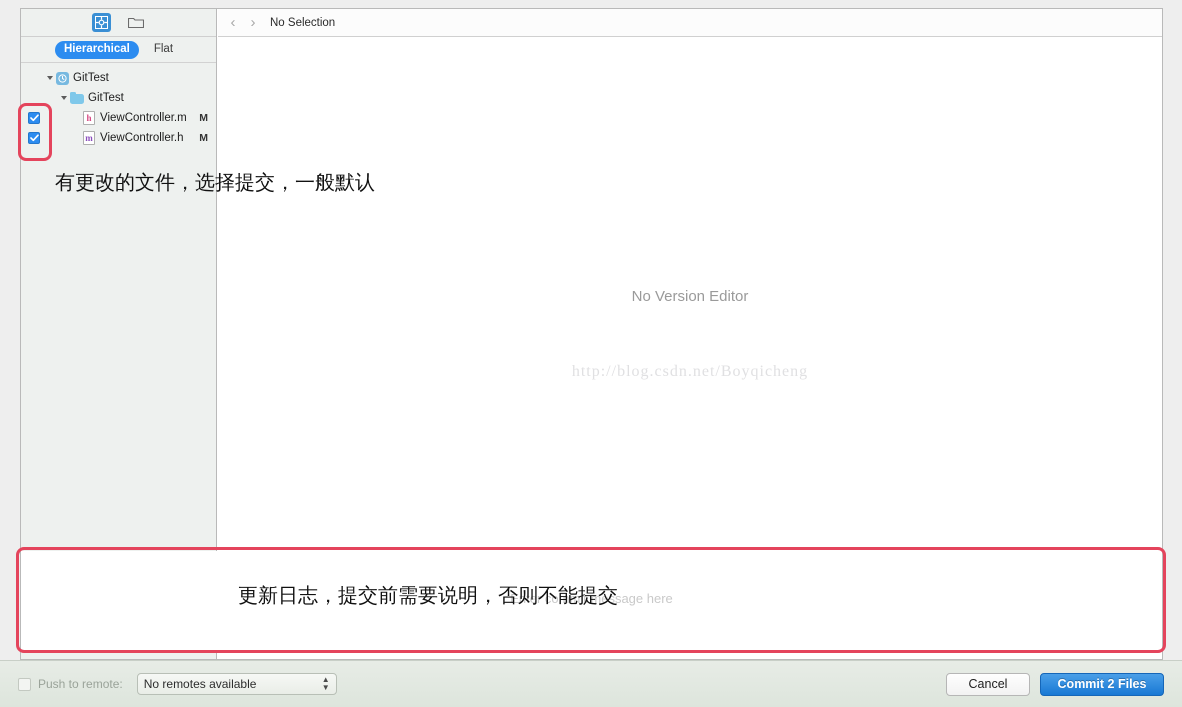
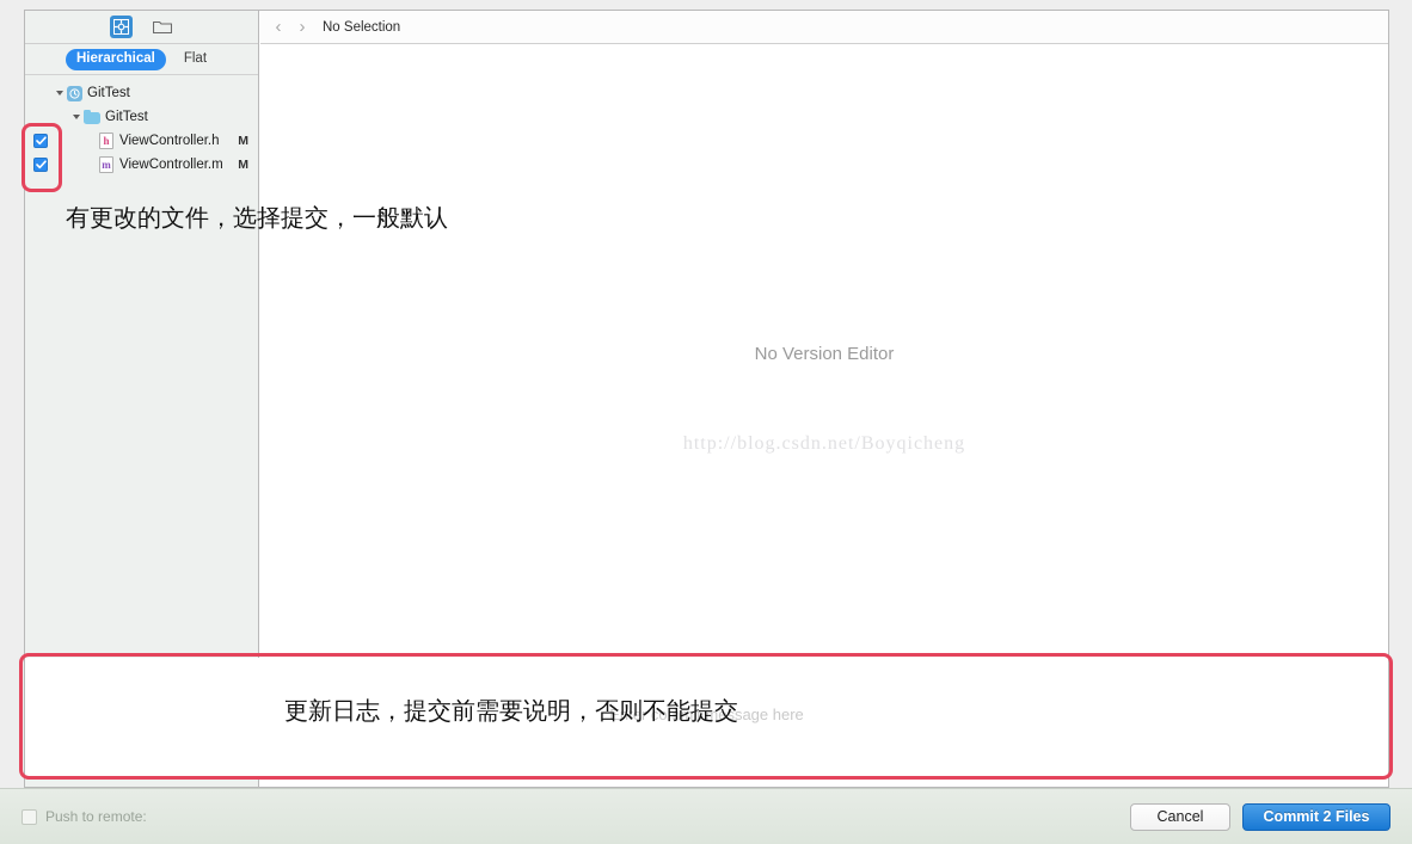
  Hierarchical
  Flat
  GitTest
  GitTest
  h
- ViewController.m
+ ViewController.h
  M
  m
- ViewController.h
+ ViewController.m
  M
  ‹
  ›
  No Selection
  No Version Editor
  http://blog.csdn.net/Boyqicheng
  Enter commit message here
  Push to remote:
- No remotes available
- ▲
- ▼
  Cancel
  Commit 2 Files
  有更改的文件，选择提交，一般默认
  更新日志，提交前需要说明，否则不能提交
